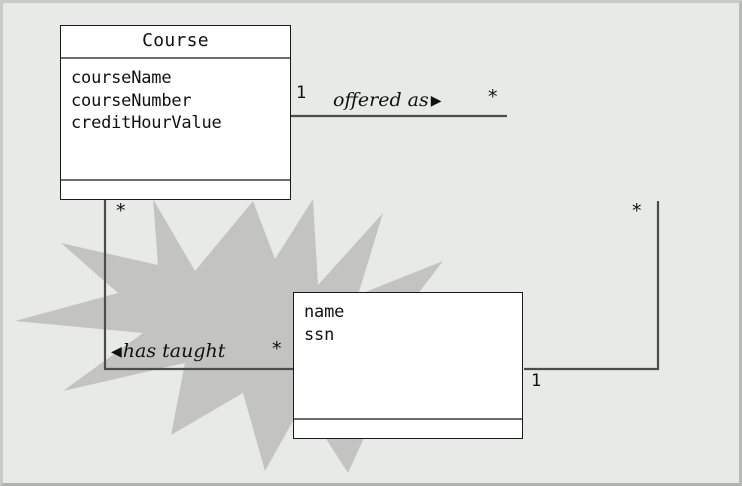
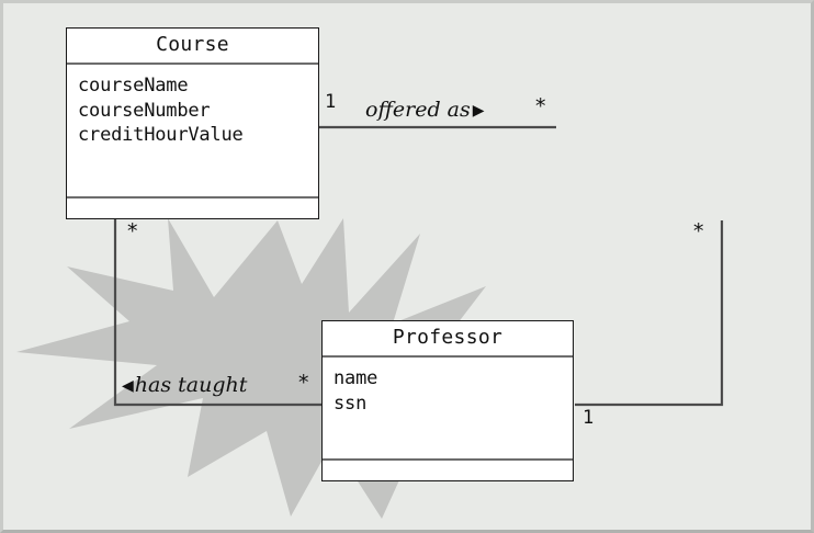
  Course
  courseName
  courseNumber
  creditHourValue
+ Professor
  name
  ssn
  offered as ▶
  ◀has taught
  1
  *
  *
  *
  *
  1
